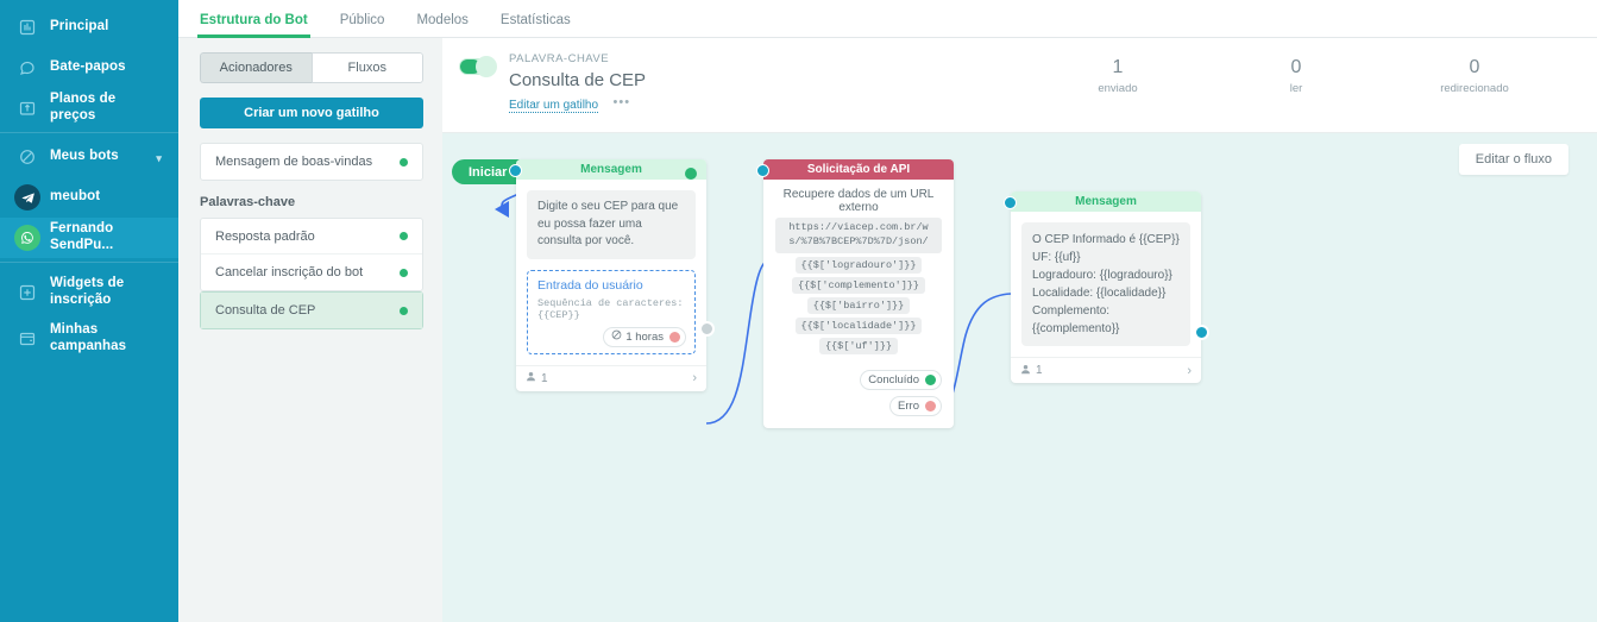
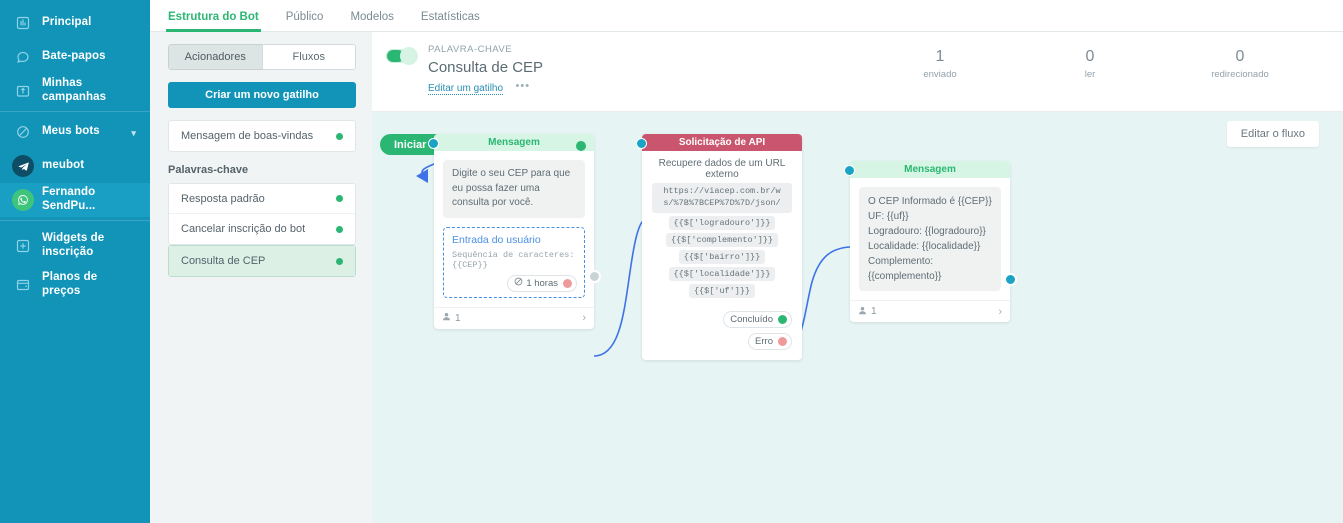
  Principal
  Bate-papos
- Planos de preços
+ Minhas campanhas
  Meus bots
  ▾
  meubot
  Fernando SendPu...
  Widgets de inscrição
- Minhas campanhas
+ Planos de preços
  Estrutura do Bot
  Público
  Modelos
  Estatísticas
  Acionadores
  Fluxos
  Criar um novo gatilho
  Mensagem de boas-vindas
  Palavras-chave
  Resposta padrão
  Cancelar inscrição do bot
  Consulta de CEP
  PALAVRA-CHAVE
  Consulta de CEP
  Editar um gatilho •••
  1
  enviado
  0
  ler
  0
  redirecionado
  Editar o fluxo
  Iniciar
  Mensagem
  Digite o seu CEP para que eu possa fazer uma consulta por você.
  Entrada do usuário
  Sequência de caracteres: {{CEP}}
  1 horas
  1
  ›
  Solicitação de API
  Recupere dados de um URL externo
  https://viacep.com.br/ws/%7B%7BCEP%7D%7D/json/
  {{$['logradouro']}}
  {{$['complemento']}}
  {{$['bairro']}}
  {{$['localidade']}}
  {{$['uf']}}
  Concluído
  Erro
  Mensagem
  O CEP Informado é {{CEP}}
  UF: {{uf}}
  Logradouro: {{logradouro}}
  Localidade: {{localidade}}
  Complemento: {{complemento}}
  1
  ›
